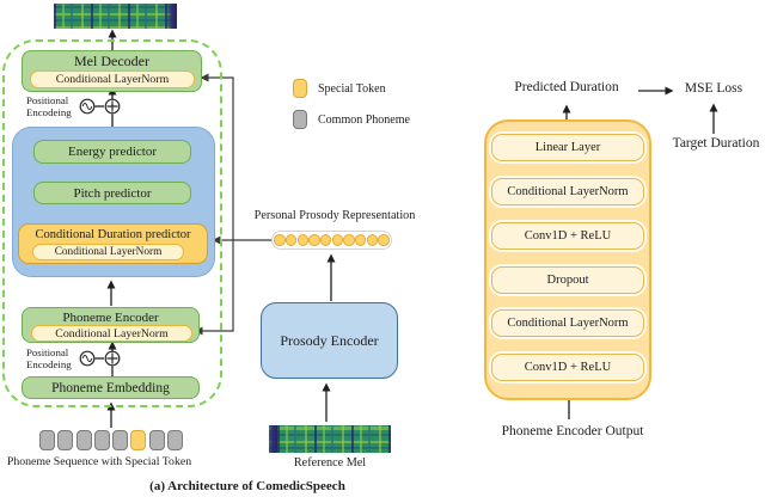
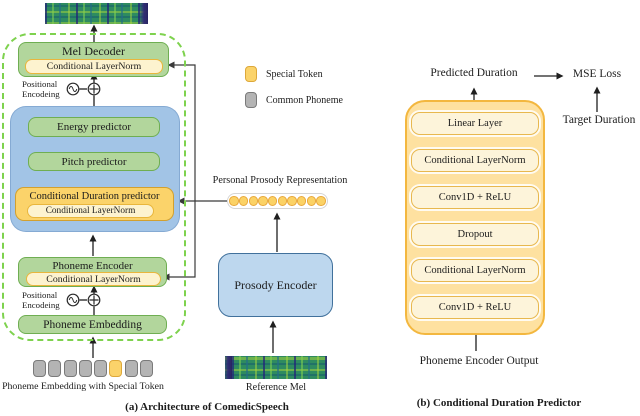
  Mel Decoder
  Conditional LayerNorm
  Positional
  Encodeing
  Energy predictor
  Pitch predictor
  Conditional Duration predictor
  Conditional LayerNorm
  Phoneme Encoder
  Conditional LayerNorm
  Positional
  Encodeing
  Phoneme Embedding
- Phoneme Sequence with Special Token
+ Phoneme Embedding with Special Token
  (a) Architecture of ComedicSpeech
  Special Token
  Common Phoneme
  Personal Prosody Representation
  Prosody Encoder
  Reference Mel
  Predicted Duration
  MSE Loss
  Target Duration
  Linear Layer
  Conditional LayerNorm
  Conv1D + ReLU
  Dropout
  Conditional LayerNorm
  Conv1D + ReLU
  Phoneme Encoder Output
+ (b) Conditional Duration Predictor
